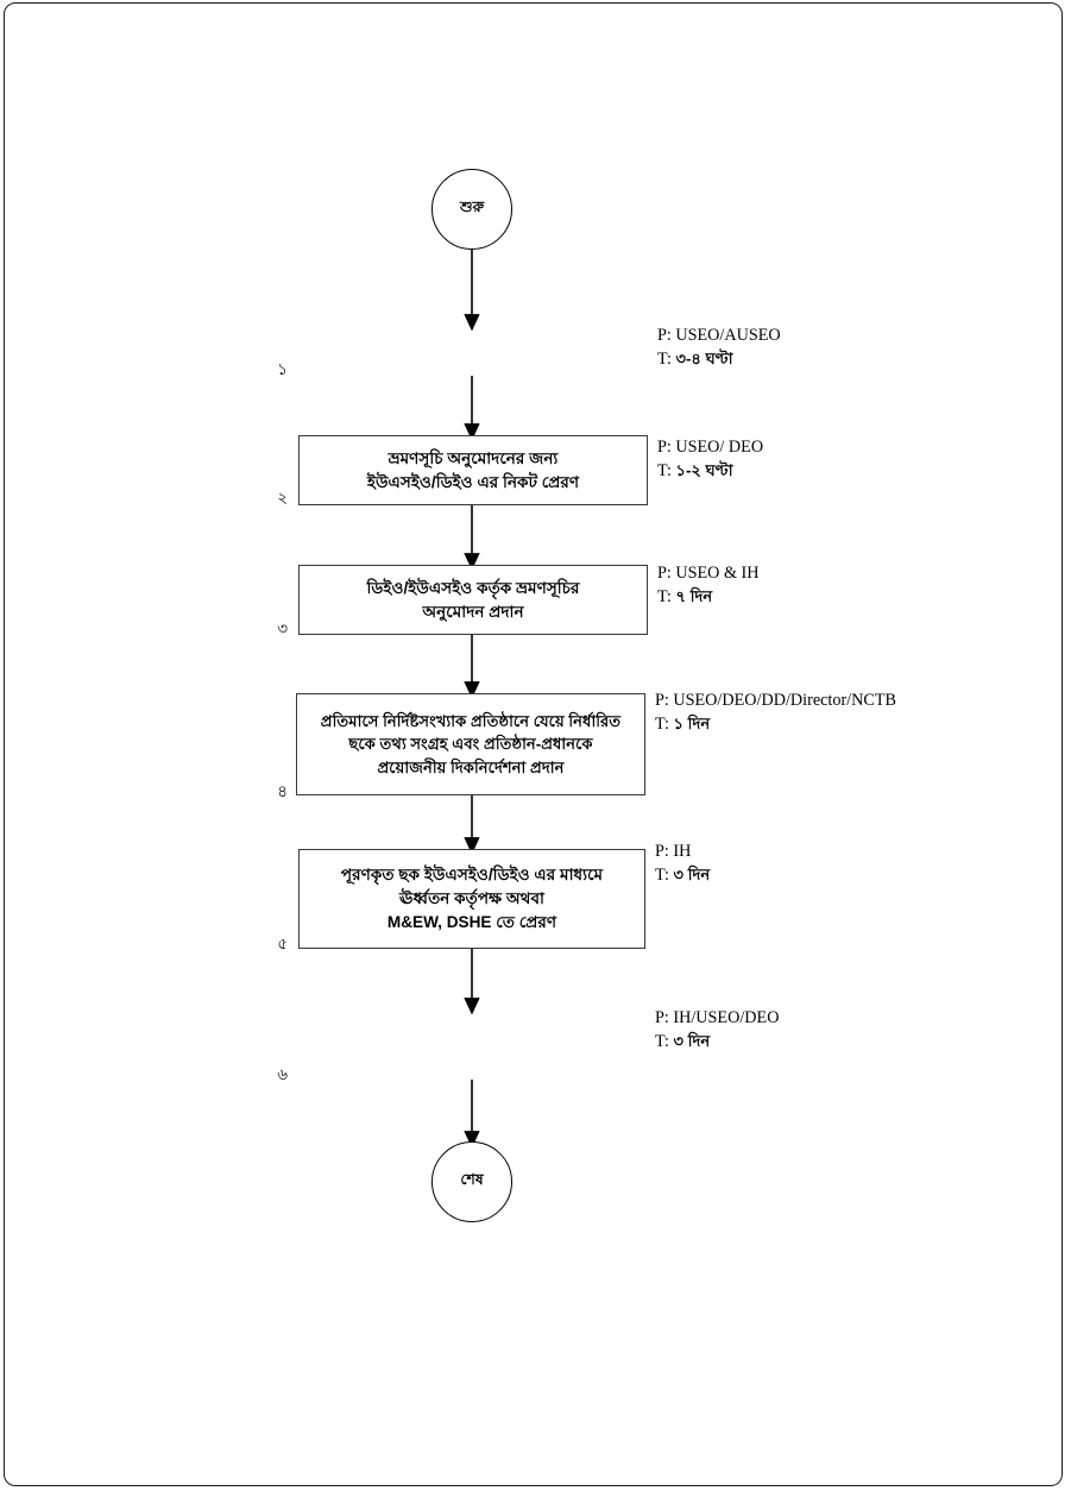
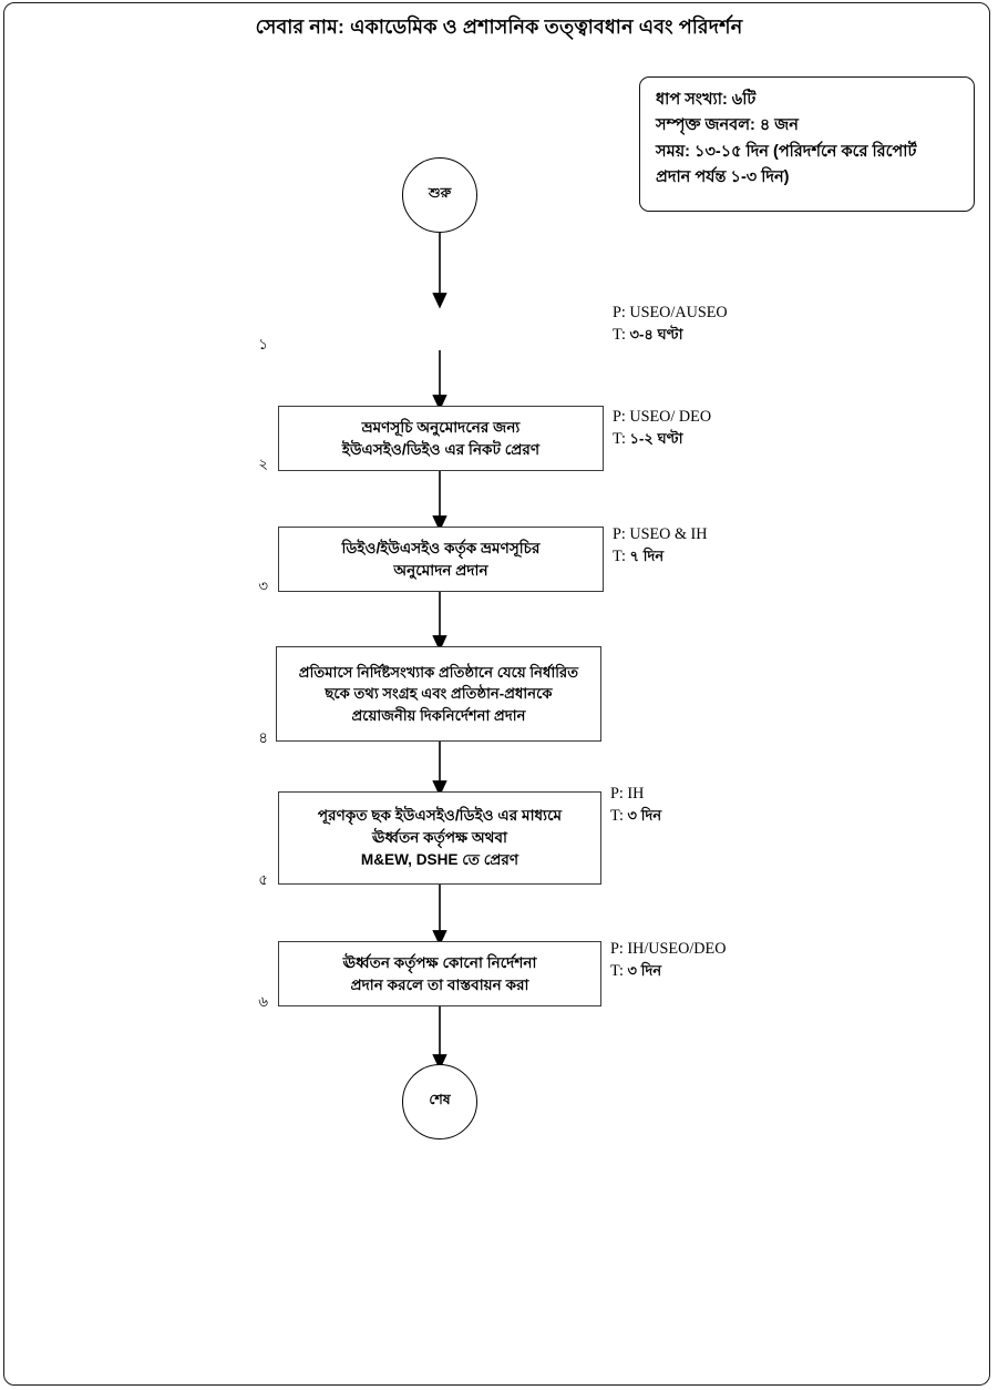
+ সেবার নাম: একাডেমিক ও প্রশাসনিক তত্ত্বাবধান এবং পরিদর্শন
+ ধাপ সংখ্যা: ৬টি
+ সম্পৃক্ত জনবল: ৪ জন
+ সময়: ১৩-১৫ দিন (পরিদর্শনে করে রিপোর্ট
+ প্রদান পর্যন্ত ১-৩ দিন)
  শুরু
  ১
  P: USEO/AUSEO
  T: ৩-৪ ঘণ্টা
  ২
  ভ্রমণসূচি অনুমোদনের জন্য
  ইউএসইও/ডিইও এর নিকট প্রেরণ
  P: USEO/ DEO
  T: ১-২ ঘণ্টা
  ৩
  ডিইও/ইউএসইও কর্তৃক ভ্রমণসূচির
  অনুমোদন প্রদান
  P: USEO & IH
  T: ৭ দিন
  ৪
  প্রতিমাসে নির্দিষ্টসংখ্যাক প্রতিষ্ঠানে যেয়ে নির্ধারিত
  ছকে তথ্য সংগ্রহ এবং প্রতিষ্ঠান-প্রধানকে
  প্রয়োজনীয় দিকনির্দেশনা প্রদান
- P: USEO/DEO/DD/Director/NCTB
- T: ১ দিন
  ৫
  পূরণকৃত ছক ইউএসইও/ডিইও এর মাধ্যমে
  ঊর্ধ্বতন কর্তৃপক্ষ অথবা
  M&EW, DSHE তে প্রেরণ
  P: IH
  T: ৩ দিন
  ৬
+ ঊর্ধ্বতন কর্তৃপক্ষ কোনো নির্দেশনা
+ প্রদান করলে তা বাস্তবায়ন করা
  P: IH/USEO/DEO
  T: ৩ দিন
  শেষ
